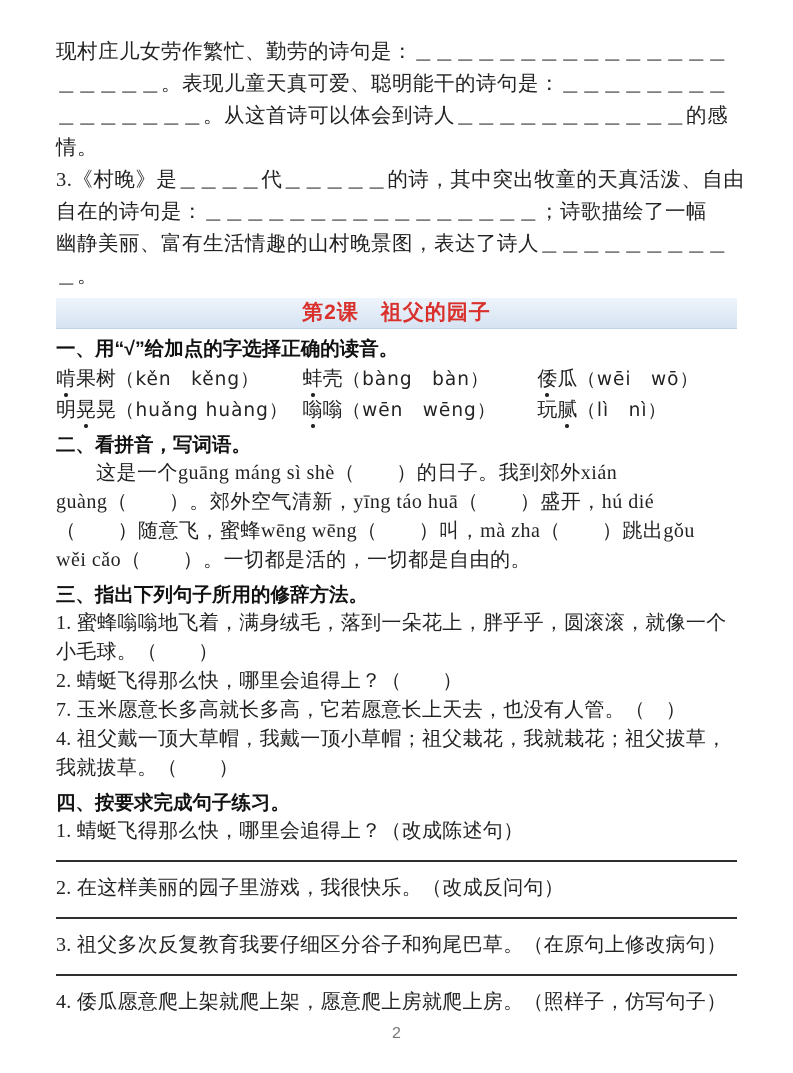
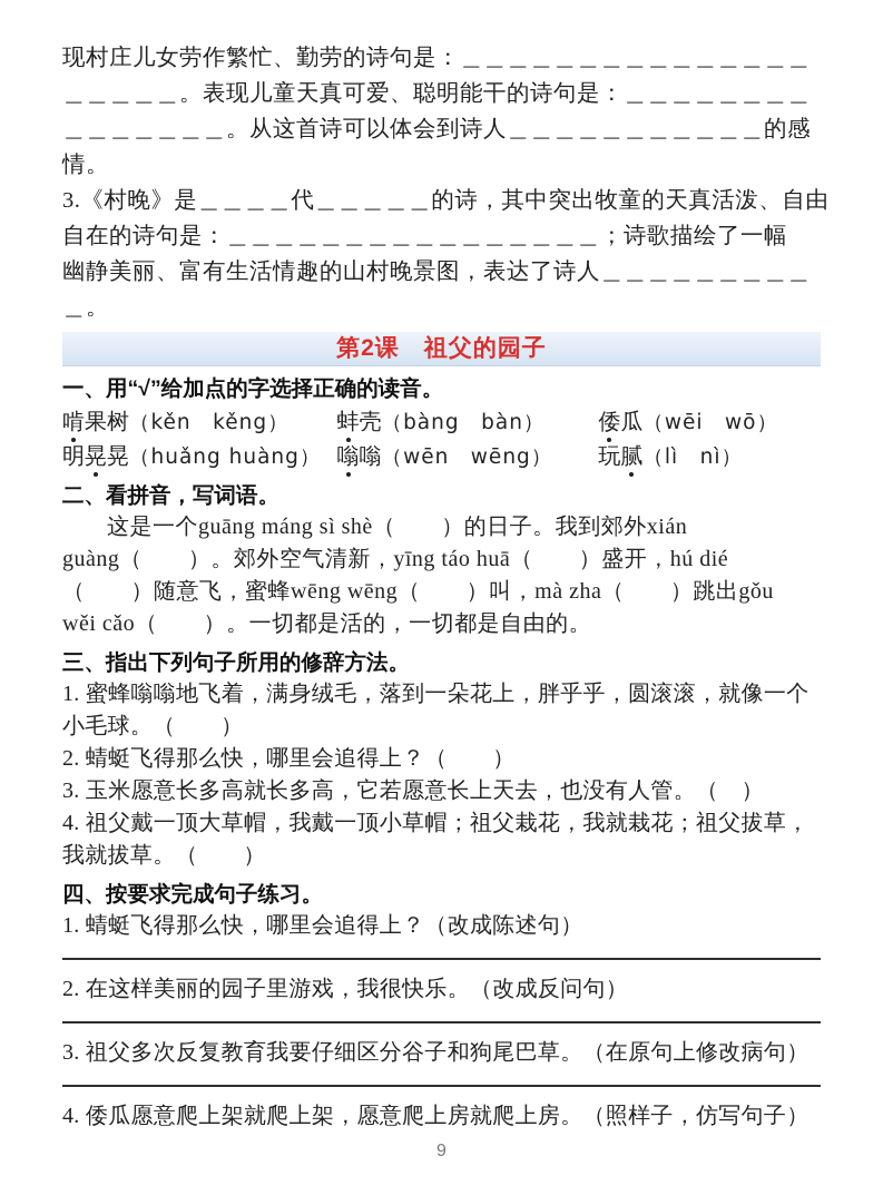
  现村庄儿女劳作繁忙、勤劳的诗句是：＿＿＿＿＿＿＿＿＿＿＿＿＿＿＿
  ＿＿＿＿＿。表现儿童天真可爱、聪明能干的诗句是：＿＿＿＿＿＿＿＿
  ＿＿＿＿＿＿＿。从这首诗可以体会到诗人＿＿＿＿＿＿＿＿＿＿＿的感
  情。
  3.《村晚》是＿＿＿＿代＿＿＿＿＿的诗，其中突出牧童的天真活泼、自由
  自在的诗句是：＿＿＿＿＿＿＿＿＿＿＿＿＿＿＿＿；诗歌描绘了一幅
  幽静美丽、富有生活情趣的山村晚景图，表达了诗人＿＿＿＿＿＿＿＿＿
  ＿。
  第2课 祖父的园子
  一、用“√”给加点的字选择正确的读音。
  啃果树（kěn kěng）
  蚌壳（bàng bàn）
  倭瓜（wēi wō）
  明晃晃（huǎng huàng）
  嗡嗡（wēn wēng）
  玩腻（lì nì）
  二、看拼音，写词语。
  这是一个guāng máng sì shè（ ）的日子。我到郊外xián
  guàng（ ）。郊外空气清新，yīng táo huā（ ）盛开，hú dié
  （ ）随意飞，蜜蜂wēng wēng（ ）叫，mà zha（ ）跳出gǒu
  wěi cǎo（ ）。一切都是活的，一切都是自由的。
  三、指出下列句子所用的修辞方法。
  1. 蜜蜂嗡嗡地飞着，满身绒毛，落到一朵花上，胖乎乎，圆滚滚，就像一个小毛球。（ ）
  2. 蜻蜓飞得那么快，哪里会追得上？（ ）
- 7. 玉米愿意长多高就长多高，它若愿意长上天去，也没有人管。（ ）
+ 3. 玉米愿意长多高就长多高，它若愿意长上天去，也没有人管。（ ）
  4. 祖父戴一顶大草帽，我戴一顶小草帽；祖父栽花，我就栽花；祖父拔草，我就拔草。（ ）
  四、按要求完成句子练习。
  1. 蜻蜓飞得那么快，哪里会追得上？（改成陈述句）
  2. 在这样美丽的园子里游戏，我很快乐。（改成反问句）
  3. 祖父多次反复教育我要仔细区分谷子和狗尾巴草。（在原句上修改病句）
  4. 倭瓜愿意爬上架就爬上架，愿意爬上房就爬上房。（照样子，仿写句子）
- 2
+ 9
